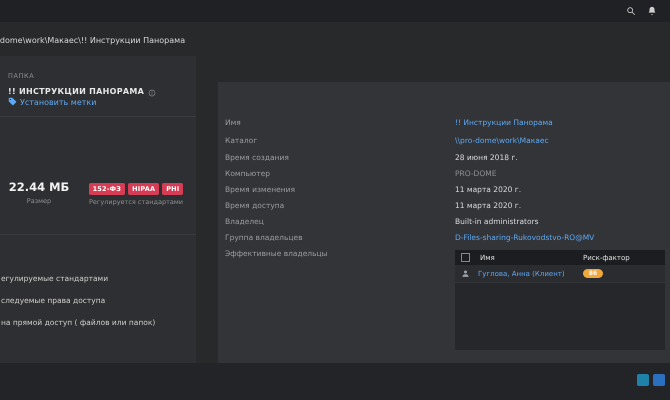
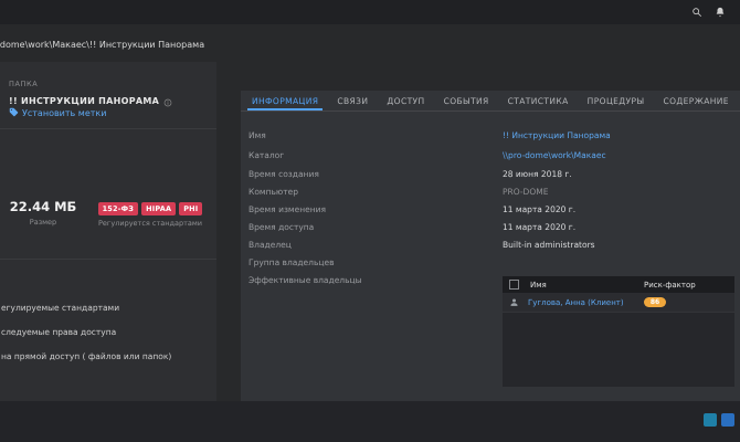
  dome\work\Макаес\!! Инструкции Панорама
  ПАПКА
  !! ИНСТРУКЦИИ ПАНОРАМА
  Установить метки
  22.44 МБ
  Размер
  152-ФЗ
  HIPAA
  PHI
  Регулируется стандартами
  егулируемые стандартами
  следуемые права доступа
  на прямой доступ ( файлов или папок)
+ ИНФОРМАЦИЯ
+ СВЯЗИ
+ ДОСТУП
+ СОБЫТИЯ
+ СТАТИСТИКА
+ ПРОЦЕДУРЫ
+ СОДЕРЖАНИЕ
  Имя
  !! Инструкции Панорама
  Каталог
  \\pro-dome\work\Макаес
  Время создания
  28 июня 2018 г.
  Компьютер
  PRO-DOME
  Время изменения
  11 марта 2020 г.
  Время доступа
  11 марта 2020 г.
  Владелец
  Built-in administrators
  Группа владельцев
- D-Files-sharing-Rukovodstvo-RO@MV
  Эффективные владельцы
  Имя
  Риск-фактор
  Гуглова, Анна (Клиент)
